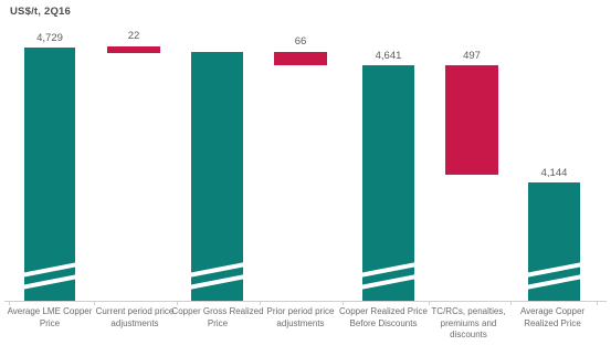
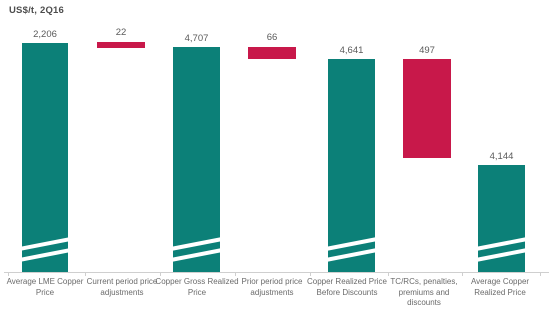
  US$/t, 2Q16
- 4,729
+ 2,206
  22
+ 4,707
  66
  4,641
  497
  4,144
  Average LME Copper Price
  Current period price adjustments
  Copper Gross Realized Price
  Prior period price adjustments
  Copper Realized Price Before Discounts
  TC/RCs, penalties, premiums and discounts
  Average Copper Realized Price
